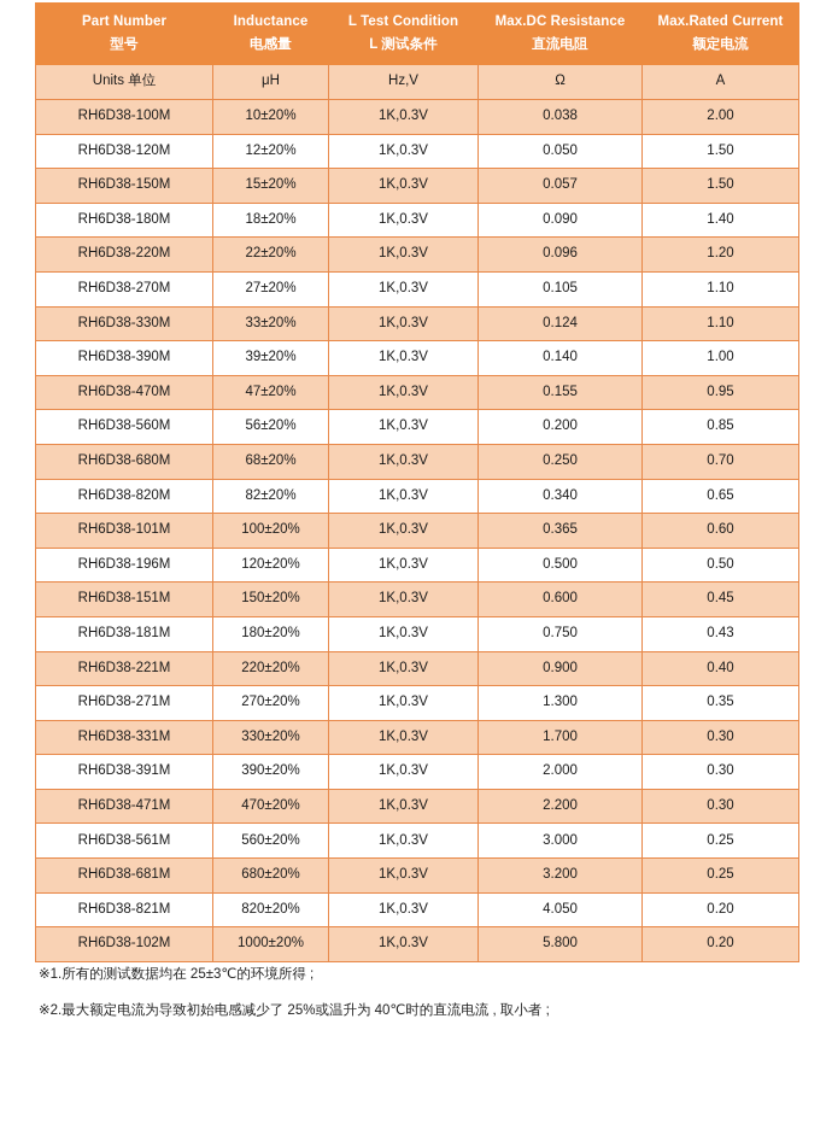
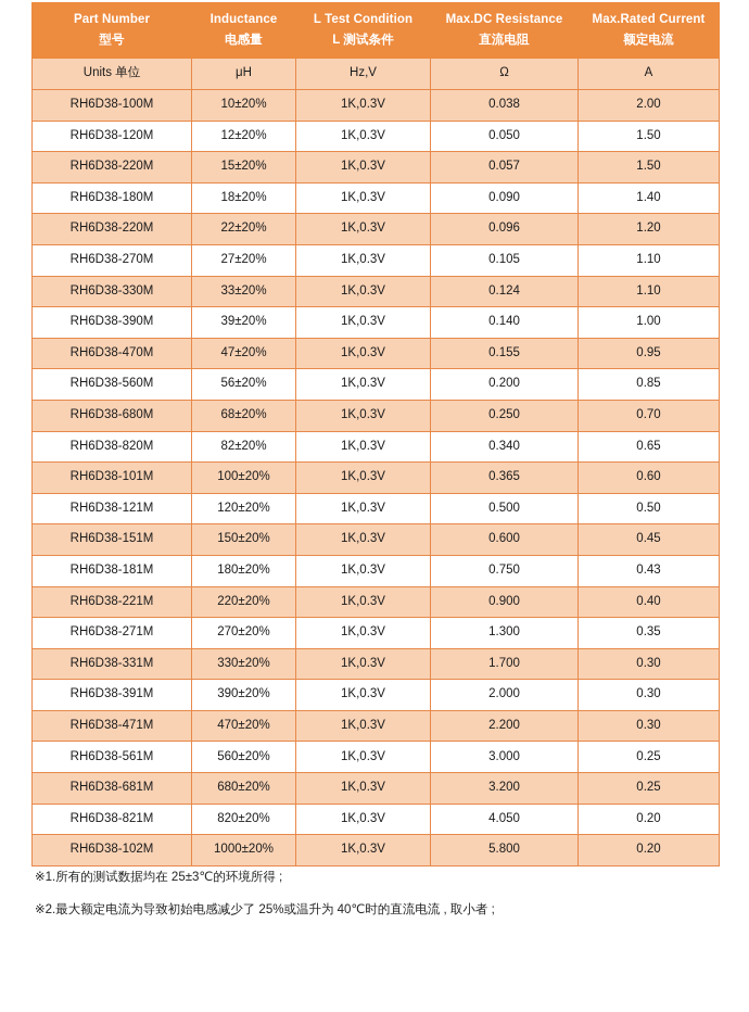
  Part Number 型号	Inductance 电感量	L Test Condition L 测试条件	Max.DC Resistance 直流电阻	Max.Rated Current 额定电流
  Units 单位	μH	Hz,V	Ω	A
  RH6D38-100M	10±20%	1K,0.3V	0.038	2.00
  RH6D38-120M	12±20%	1K,0.3V	0.050	1.50
- RH6D38-150M	15±20%	1K,0.3V	0.057	1.50
+ RH6D38-220M	15±20%	1K,0.3V	0.057	1.50
  RH6D38-180M	18±20%	1K,0.3V	0.090	1.40
  RH6D38-220M	22±20%	1K,0.3V	0.096	1.20
  RH6D38-270M	27±20%	1K,0.3V	0.105	1.10
  RH6D38-330M	33±20%	1K,0.3V	0.124	1.10
  RH6D38-390M	39±20%	1K,0.3V	0.140	1.00
  RH6D38-470M	47±20%	1K,0.3V	0.155	0.95
  RH6D38-560M	56±20%	1K,0.3V	0.200	0.85
  RH6D38-680M	68±20%	1K,0.3V	0.250	0.70
  RH6D38-820M	82±20%	1K,0.3V	0.340	0.65
  RH6D38-101M	100±20%	1K,0.3V	0.365	0.60
- RH6D38-196M	120±20%	1K,0.3V	0.500	0.50
+ RH6D38-121M	120±20%	1K,0.3V	0.500	0.50
  RH6D38-151M	150±20%	1K,0.3V	0.600	0.45
  RH6D38-181M	180±20%	1K,0.3V	0.750	0.43
  RH6D38-221M	220±20%	1K,0.3V	0.900	0.40
  RH6D38-271M	270±20%	1K,0.3V	1.300	0.35
  RH6D38-331M	330±20%	1K,0.3V	1.700	0.30
  RH6D38-391M	390±20%	1K,0.3V	2.000	0.30
  RH6D38-471M	470±20%	1K,0.3V	2.200	0.30
  RH6D38-561M	560±20%	1K,0.3V	3.000	0.25
  RH6D38-681M	680±20%	1K,0.3V	3.200	0.25
  RH6D38-821M	820±20%	1K,0.3V	4.050	0.20
  RH6D38-102M	1000±20%	1K,0.3V	5.800	0.20
  ※1.所有的测试数据均在 25±3℃的环境所得 ;
  ※2.最大额定电流为导致初始电感减少了 25%或温升为 40℃时的直流电流 , 取小者 ;
